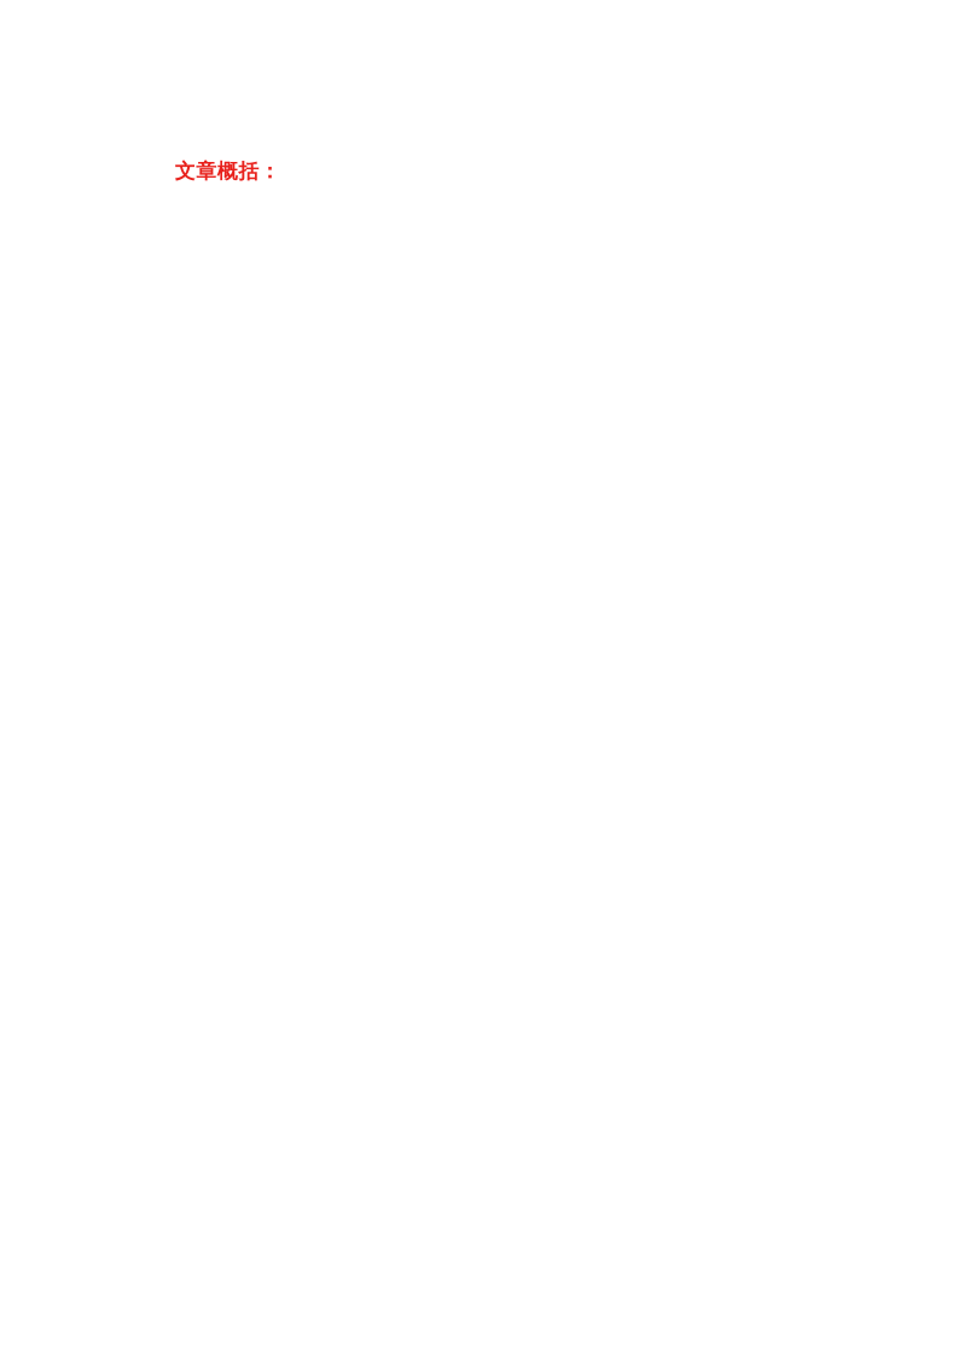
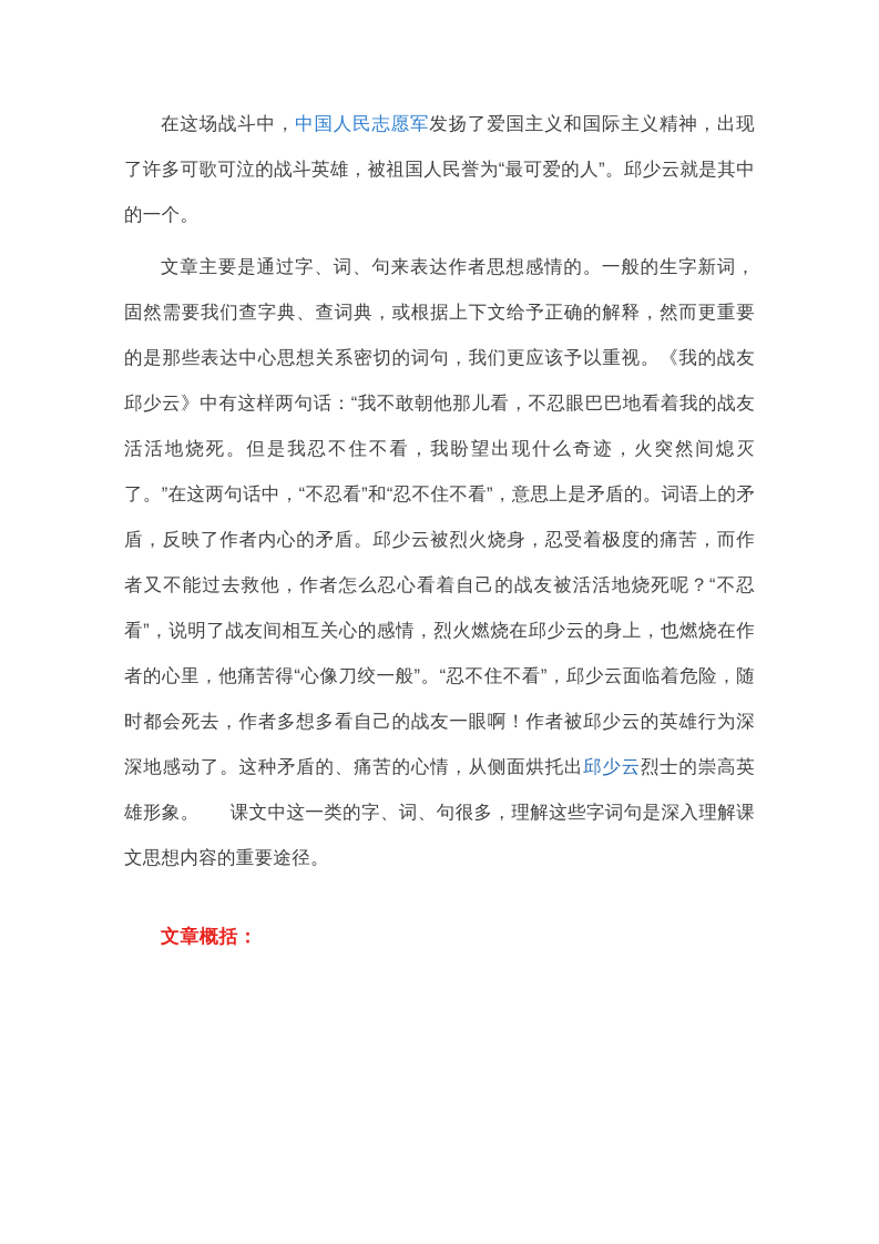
+ 在这场战斗中，中国人民志愿军发扬了爱国主义和国际主义精神，出现了许多可歌可泣的战斗英雄，被祖国人民誉为“最可爱的人”。邱少云就是其中的一个。
+ 文章主要是通过字、词、句来表达作者思想感情的。一般的生字新词，固然需要我们查字典、查词典，或根据上下文给予正确的解释，然而更重要的是那些表达中心思想关系密切的词句，我们更应该予以重视。《我的战友邱少云》中有这样两句话：“我不敢朝他那儿看，不忍眼巴巴地看着我的战友活活地烧死。但是我忍不住不看，我盼望出现什么奇迹，火突然间熄灭了。”在这两句话中，“不忍看”和“忍不住不看”，意思上是矛盾的。词语上的矛盾，反映了作者内心的矛盾。邱少云被烈火烧身，忍受着极度的痛苦，而作者又不能过去救他，作者怎么忍心看着自己的战友被活活地烧死呢？“不忍看”，说明了战友间相互关心的感情，烈火燃烧在邱少云的身上，也燃烧在作者的心里，他痛苦得“心像刀绞一般”。“忍不住不看”，邱少云面临着危险，随时都会死去，作者多想多看自己的战友一眼啊！作者被邱少云的英雄行为深深地感动了。这种矛盾的、痛苦的心情，从侧面烘托出邱少云烈士的崇高英雄形象。 课文中这一类的字、词、句很多，理解这些字词句是深入理解课文思想内容的重要途径。
  文章概括：
